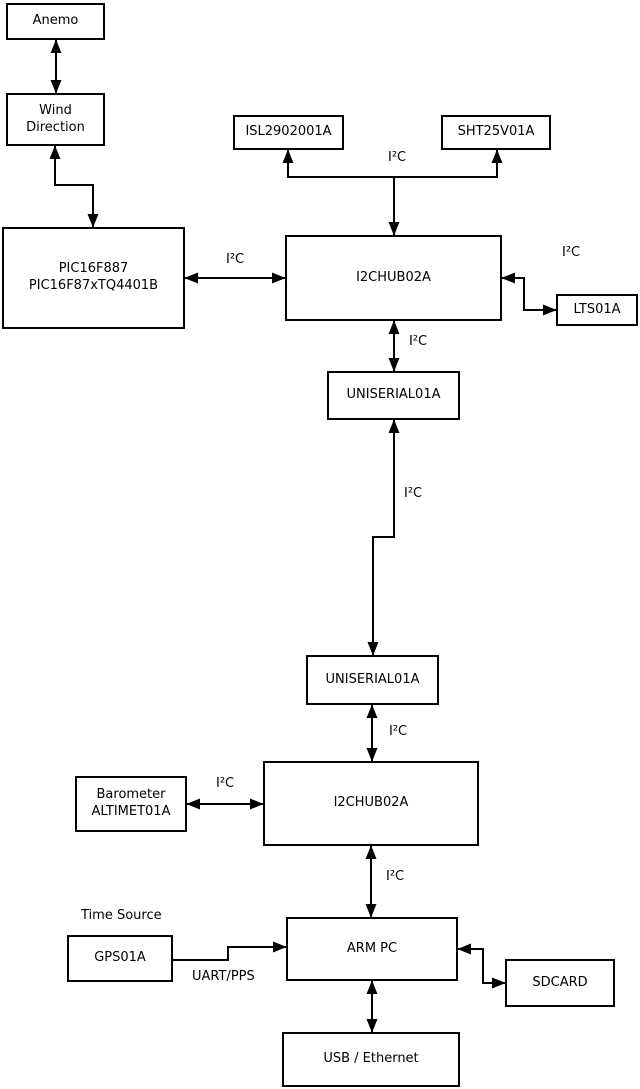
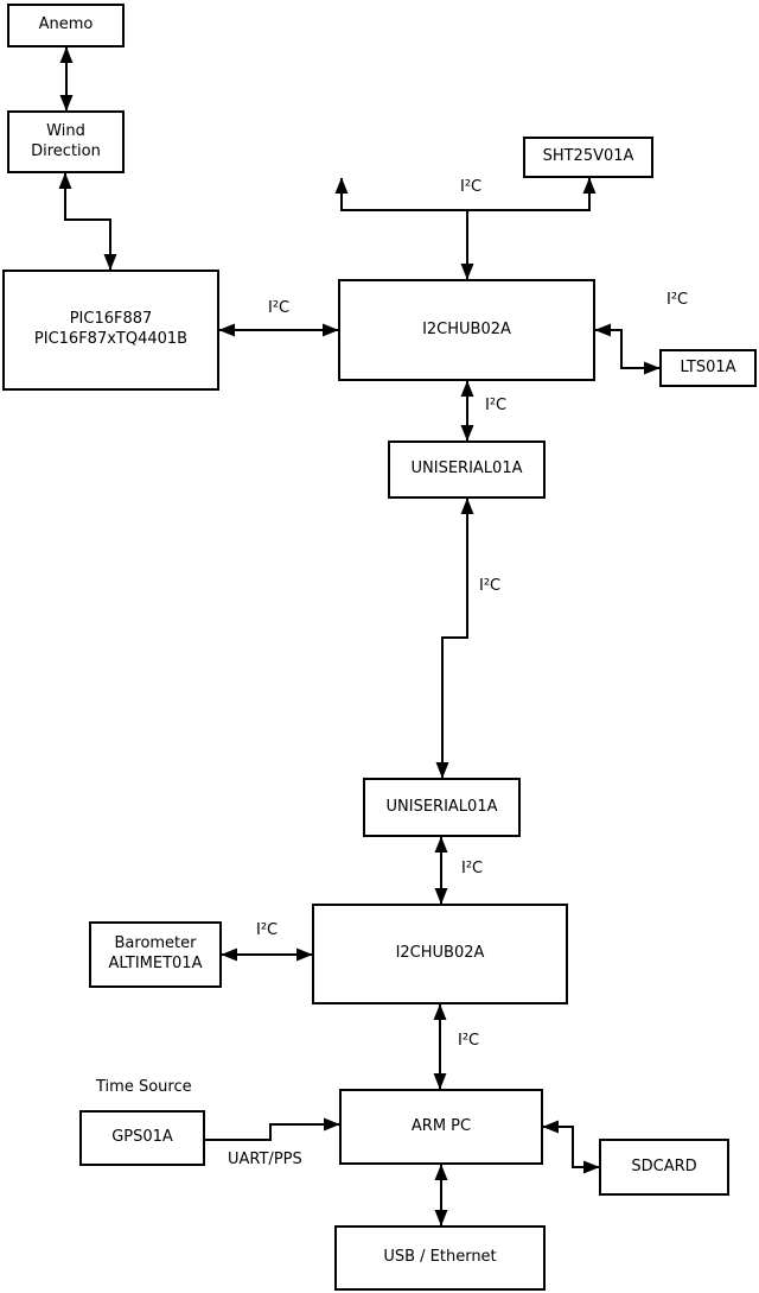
  Anemo
  Wind
  Direction
  PIC16F887
  PIC16F87xTQ4401B
- ISL2902001A
  SHT25V01A
  I2CHUB02A
  LTS01A
  UNISERIAL01A
  UNISERIAL01A
  I2CHUB02A
  Barometer
  ALTIMET01A
  GPS01A
  ARM PC
  SDCARD
  USB / Ethernet
  I²C
  I²C
  I²C
  I²C
  I²C
  I²C
  I²C
  I²C
  UART/PPS
  Time Source
